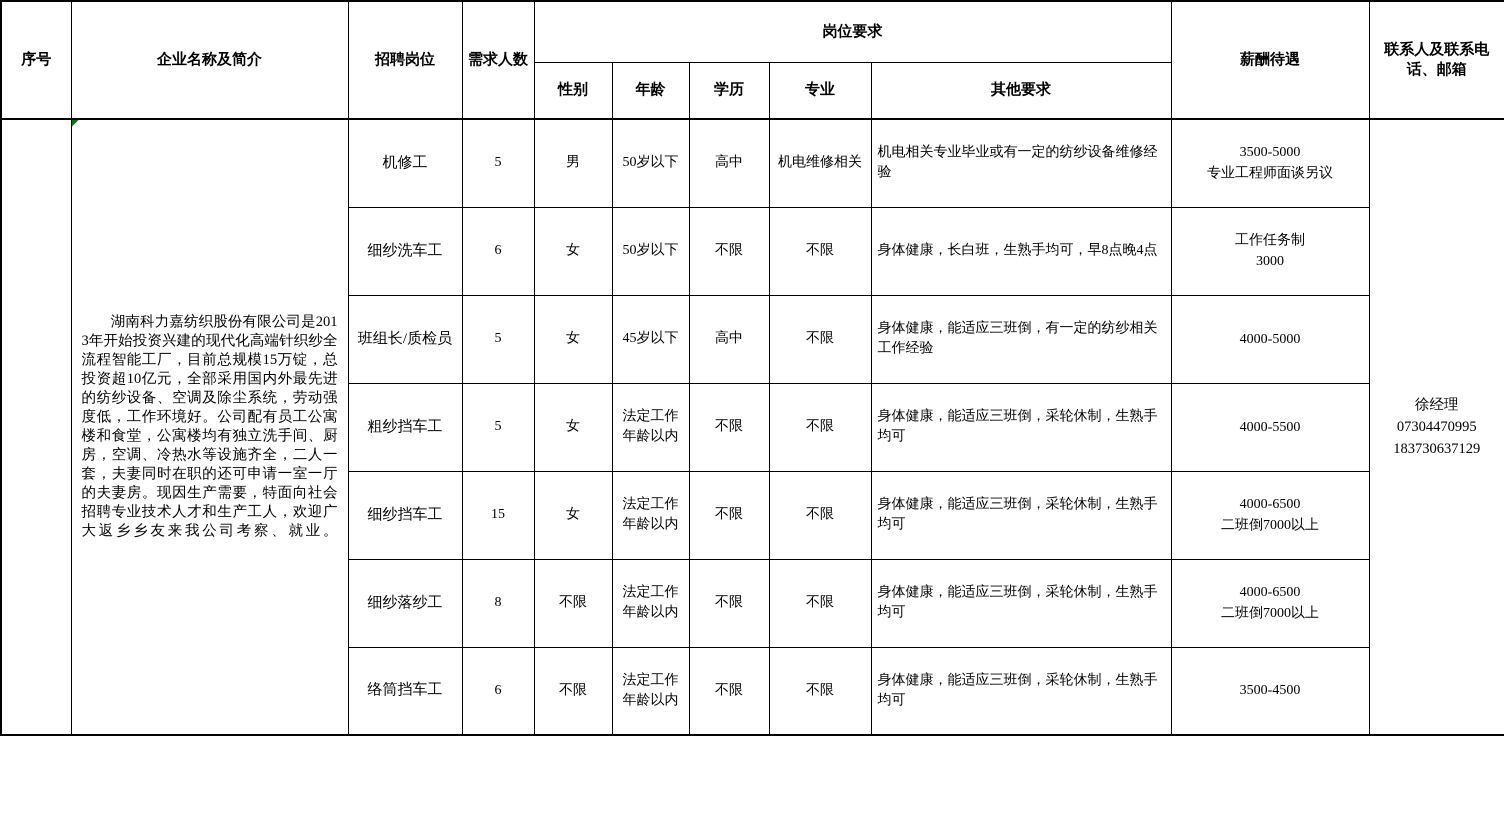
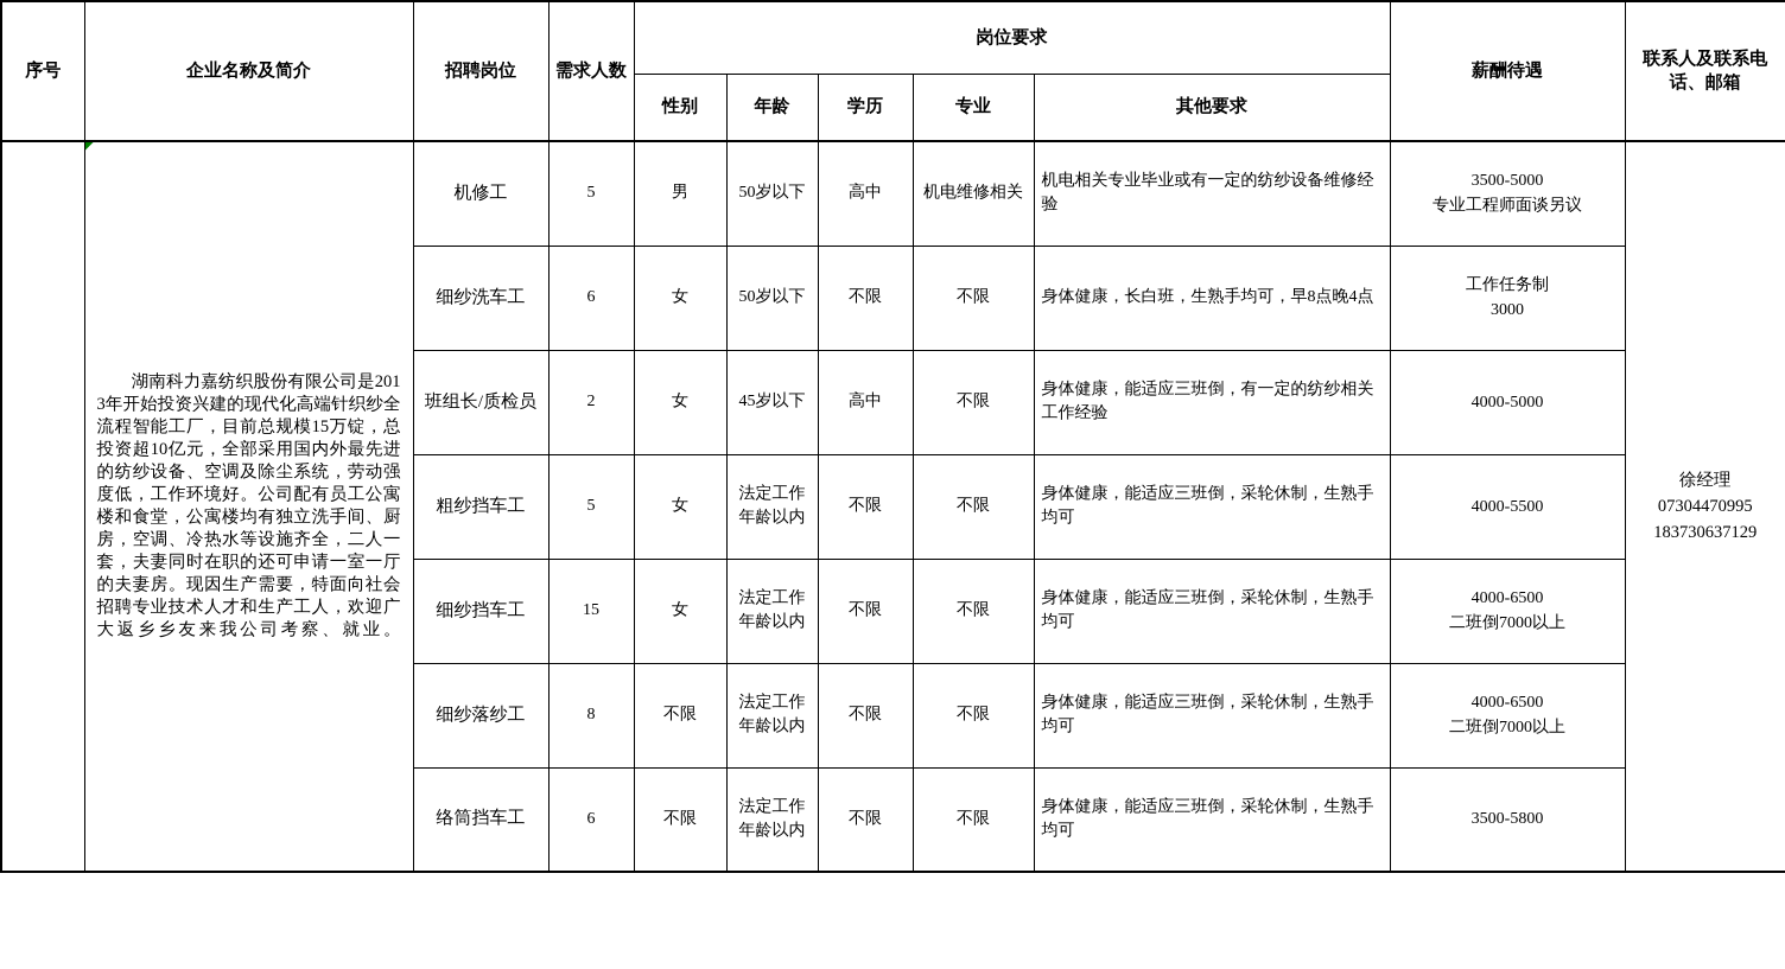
  序号	企业名称及简介	招聘岗位	需求人数	岗位要求	薪酬待遇	联系人及联系电话、邮箱
  性别	年龄	学历	专业	其他要求
  	湖南科力嘉纺织股份有限公司是2013年开始投资兴建的现代化高端针织纱全流程智能工厂，目前总规模15万锭，总投资超10亿元，全部采用国内外最先进的纺纱设备、空调及除尘系统，劳动强度低，工作环境好。公司配有员工公寓楼和食堂，公寓楼均有独立洗手间、厨房，空调、冷热水等设施齐全，二人一套，夫妻同时在职的还可申请一室一厅的夫妻房。现因生产需要，特面向社会招聘专业技术人才和生产工人，欢迎广大返乡乡友来我公司考察、就业。	机修工	5	男	50岁以下	高中	机电维修相关	机电相关专业毕业或有一定的纺纱设备维修经验	3500-5000 专业工程师面谈另议	徐经理 07304470995 183730637129
  细纱洗车工	6	女	50岁以下	不限	不限	身体健康，长白班，生熟手均可，早8点晚4点	工作任务制 3000
- 班组长/质检员	5	女	45岁以下	高中	不限	身体健康，能适应三班倒，有一定的纺纱相关工作经验	4000-5000
+ 班组长/质检员	2	女	45岁以下	高中	不限	身体健康，能适应三班倒，有一定的纺纱相关工作经验	4000-5000
  粗纱挡车工	5	女	法定工作年龄以内	不限	不限	身体健康，能适应三班倒，采轮休制，生熟手均可	4000-5500
  细纱挡车工	15	女	法定工作年龄以内	不限	不限	身体健康，能适应三班倒，采轮休制，生熟手均可	4000-6500 二班倒7000以上
  细纱落纱工	8	不限	法定工作年龄以内	不限	不限	身体健康，能适应三班倒，采轮休制，生熟手均可	4000-6500 二班倒7000以上
- 络筒挡车工	6	不限	法定工作年龄以内	不限	不限	身体健康，能适应三班倒，采轮休制，生熟手均可	3500-4500
+ 络筒挡车工	6	不限	法定工作年龄以内	不限	不限	身体健康，能适应三班倒，采轮休制，生熟手均可	3500-5800
